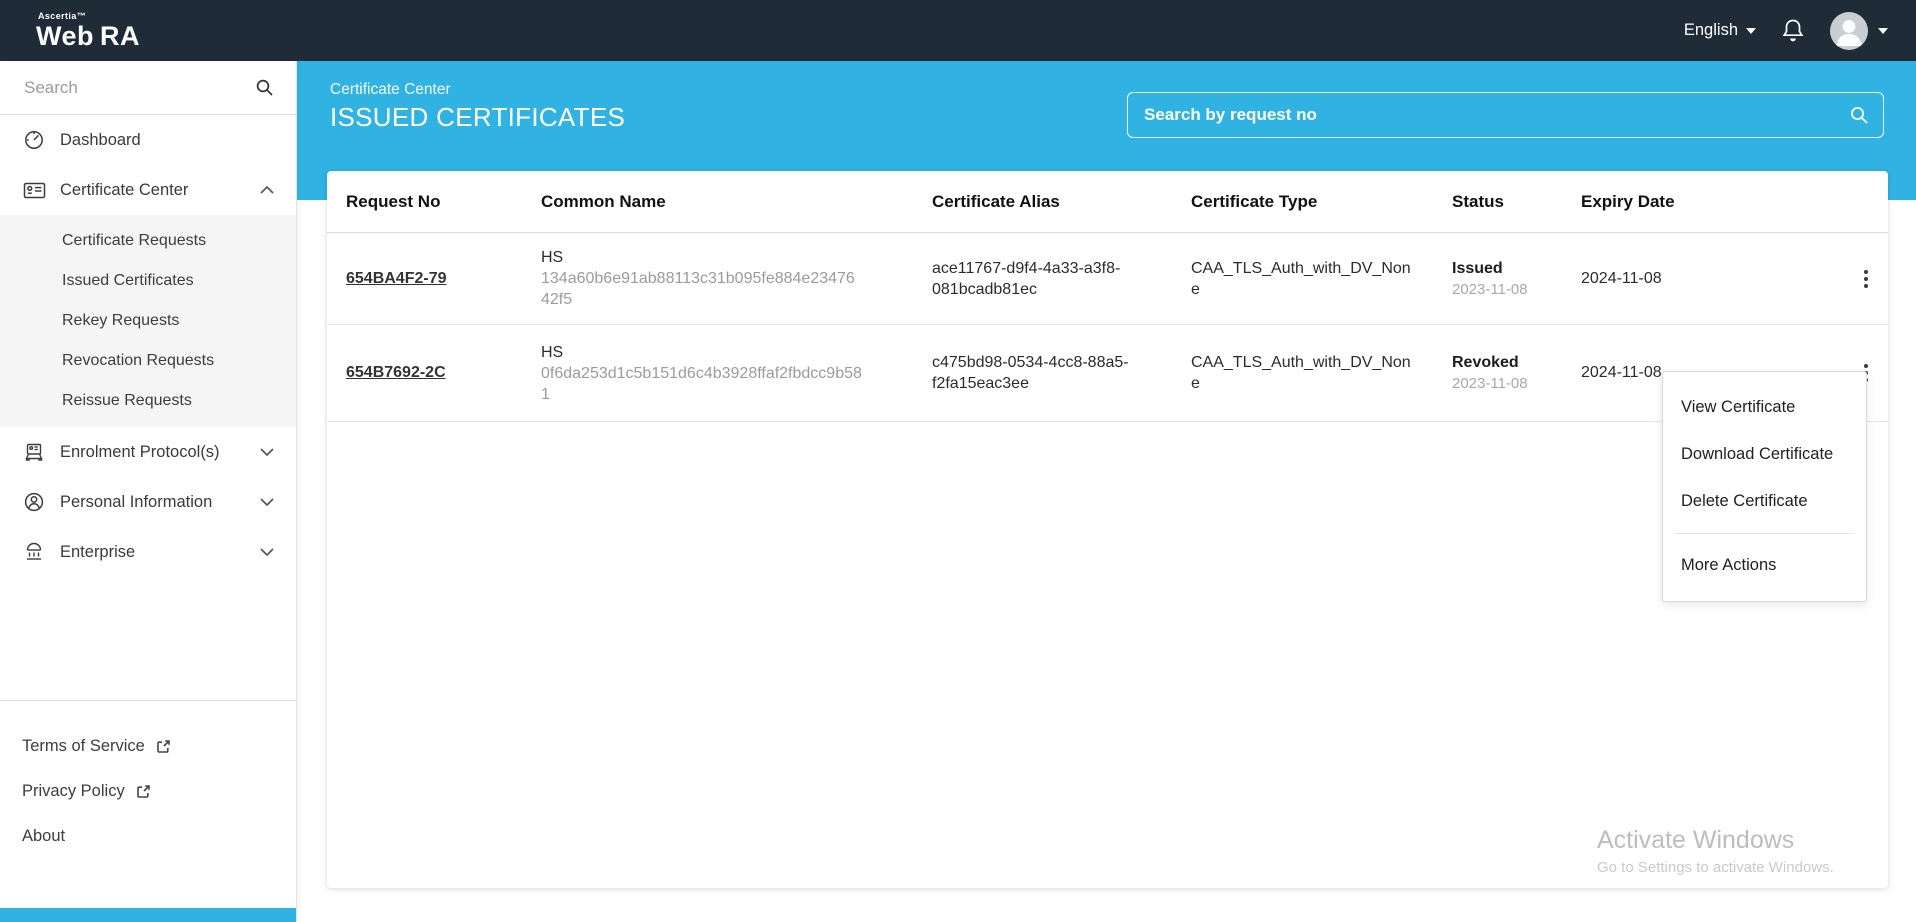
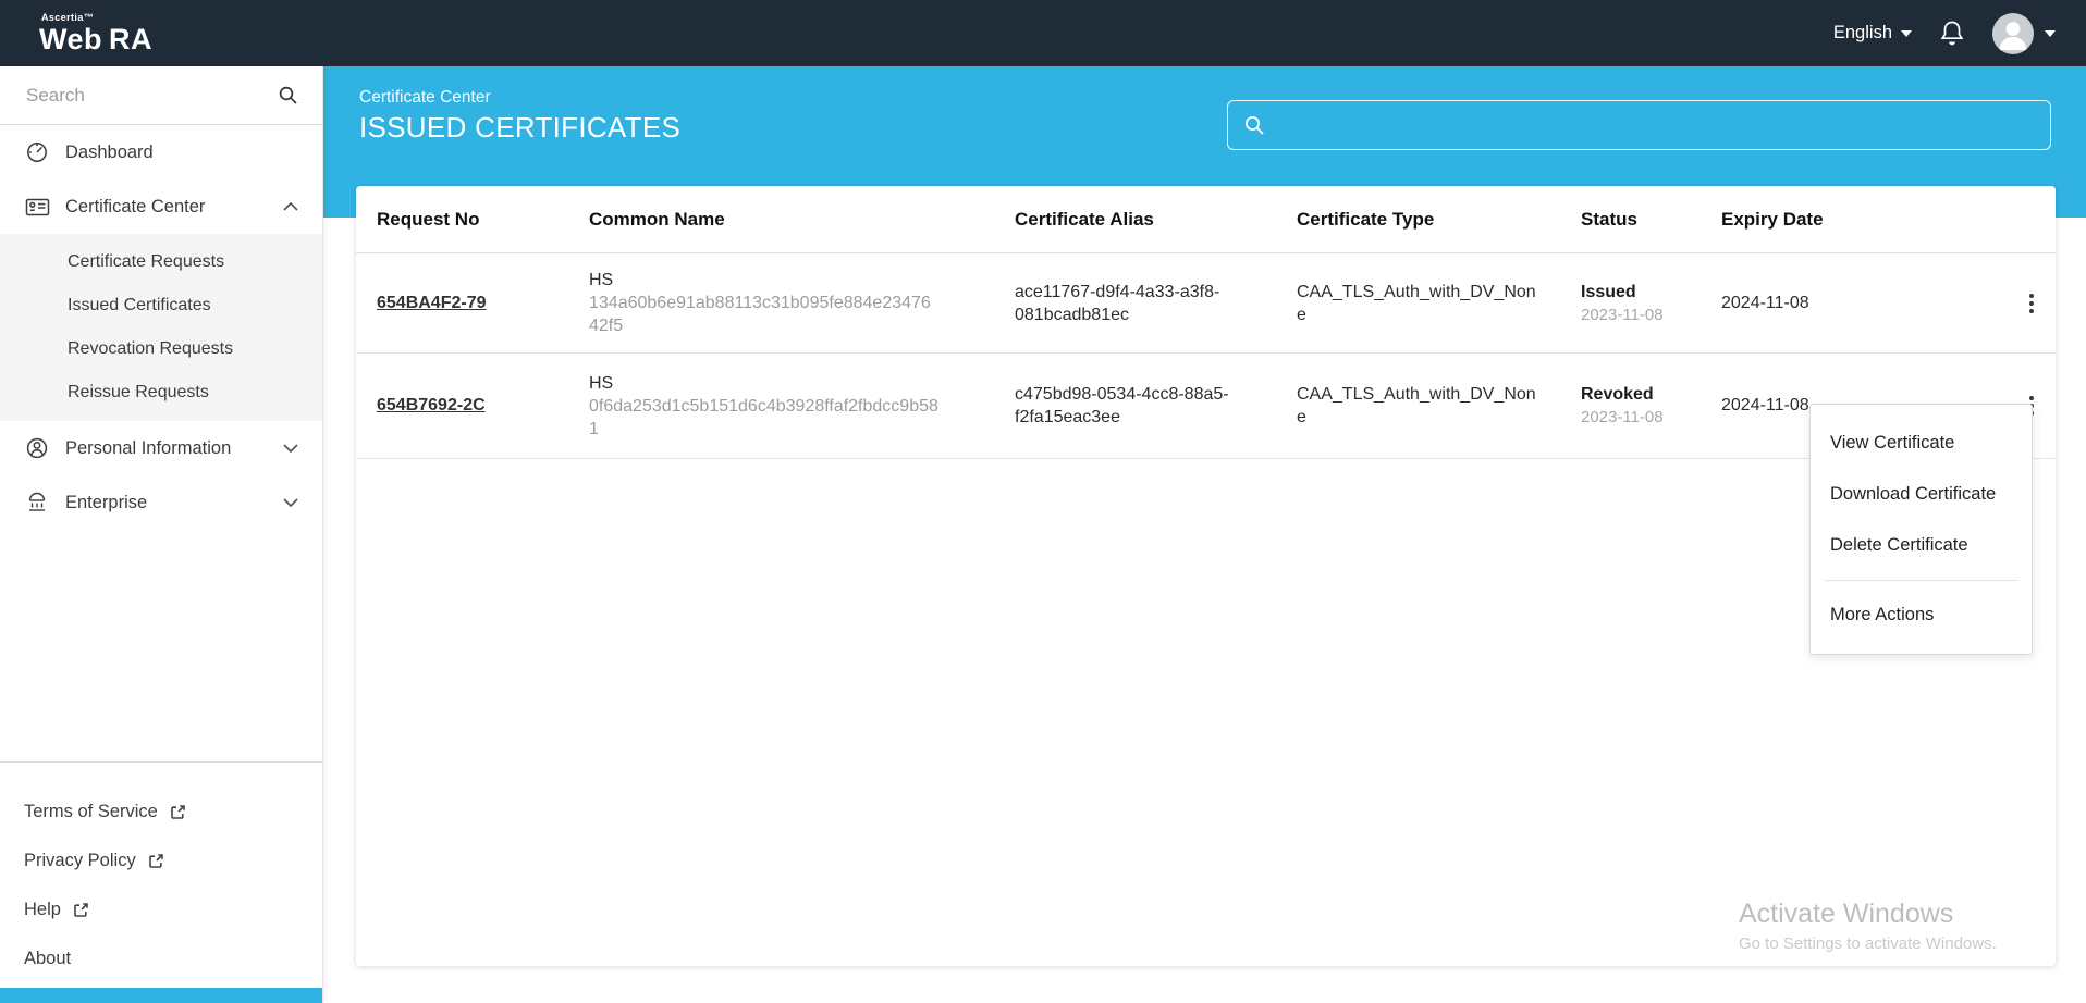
  Ascertia™
  Web
  RA
  English
  Search
  Dashboard
  Certificate Center
  Certificate Requests
  Issued Certificates
- Rekey Requests
  Revocation Requests
  Reissue Requests
- Enrolment Protocol(s)
  Personal Information
  Enterprise
  Terms of Service
  Privacy Policy
+ Help
  About
  Certificate Center
  ISSUED CERTIFICATES
- Search by request no
  Request No
  Common Name
  Certificate Alias
  Certificate Type
  Status
  Expiry Date
  654BA4F2-79
  HS
  134a60b6e91ab88113c31b095fe884e2347642f5
  ace11767-d9f4-4a33-a3f8-081bcadb81ec
  CAA_TLS_Auth_with_DV_None
  Issued
  2023-11-08
  2024-11-08
  654B7692-2C
  HS
  0f6da253d1c5b151d6c4b3928ffaf2fbdcc9b581
  c475bd98-0534-4cc8-88a5-f2fa15eac3ee
  CAA_TLS_Auth_with_DV_None
  Revoked
  2023-11-08
  2024-11-08
  View Certificate
  Download Certificate
  Delete Certificate
  More Actions
  Activate Windows
  Go to Settings to activate Windows.
